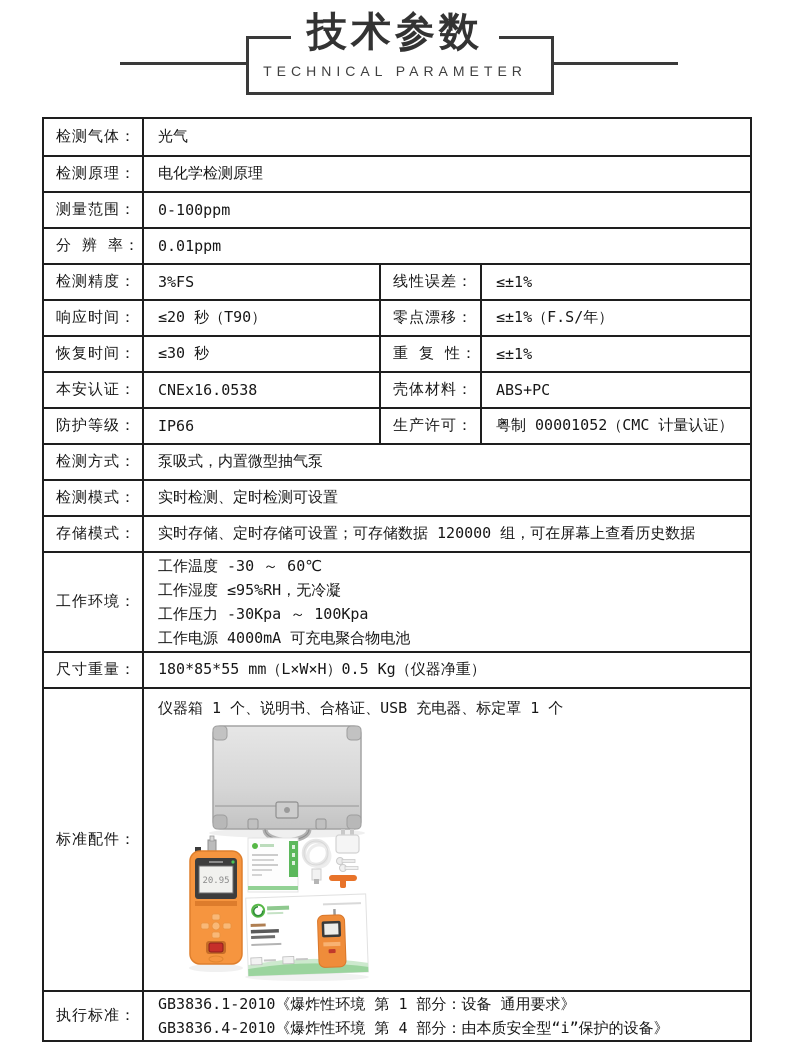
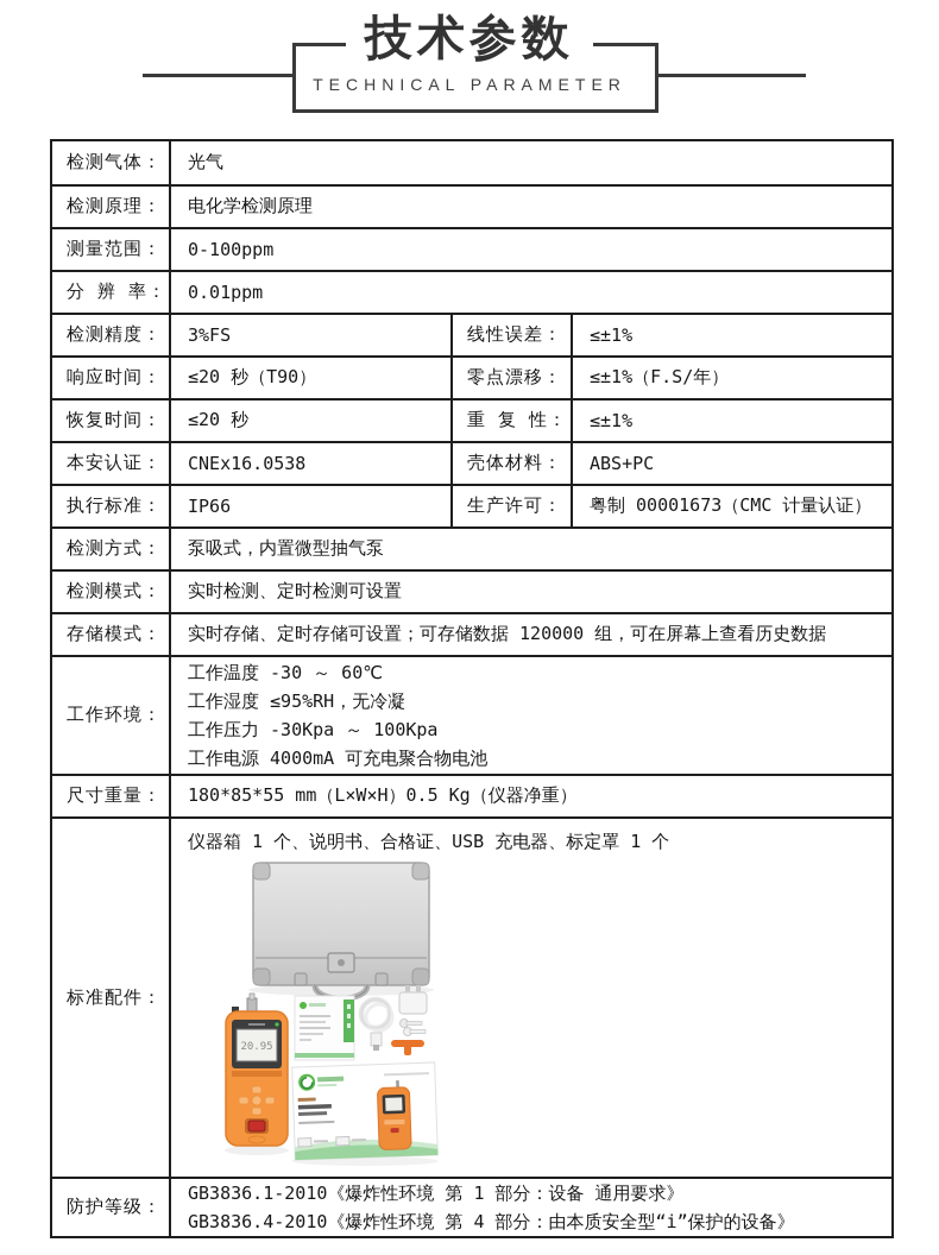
  技术参数
  TECHNICAL PARAMETER
  检测气体：
  光气
  检测原理：
  电化学检测原理
  测量范围：
  0-100ppm
  分 辨 率：
  0.01ppm
  检测精度：
  3%FS
  线性误差：
  ≤±1%
  响应时间：
  ≤20 秒（T90）
  零点漂移：
  ≤±1%（F.S/年）
  恢复时间：
- ≤30 秒
+ ≤20 秒
  重 复 性：
  ≤±1%
  本安认证：
  CNEx16.0538
  壳体材料：
  ABS+PC
- 防护等级：
+ 执行标准：
  IP66
  生产许可：
- 粤制 00001052（CMC 计量认证）
+ 粤制 00001673（CMC 计量认证）
  检测方式：
  泵吸式，内置微型抽气泵
  检测模式：
  实时检测、定时检测可设置
  存储模式：
  实时存储、定时存储可设置；可存储数据 120000 组，可在屏幕上查看历史数据
  工作环境：
  工作温度 -30 ～ 60℃
  工作湿度 ≤95%RH，无冷凝
  工作压力 -30Kpa ～ 100Kpa
  工作电源 4000mA 可充电聚合物电池
  尺寸重量：
  180*85*55 mm（L×W×H）0.5 Kg（仪器净重）
  标准配件：
  仪器箱 1 个、说明书、合格证、USB 充电器、标定罩 1 个
  20.95
- 执行标准：
+ 防护等级：
  GB3836.1-2010《爆炸性环境 第 1 部分：设备 通用要求》
  GB3836.4-2010《爆炸性环境 第 4 部分：由本质安全型“i”保护的设备》
